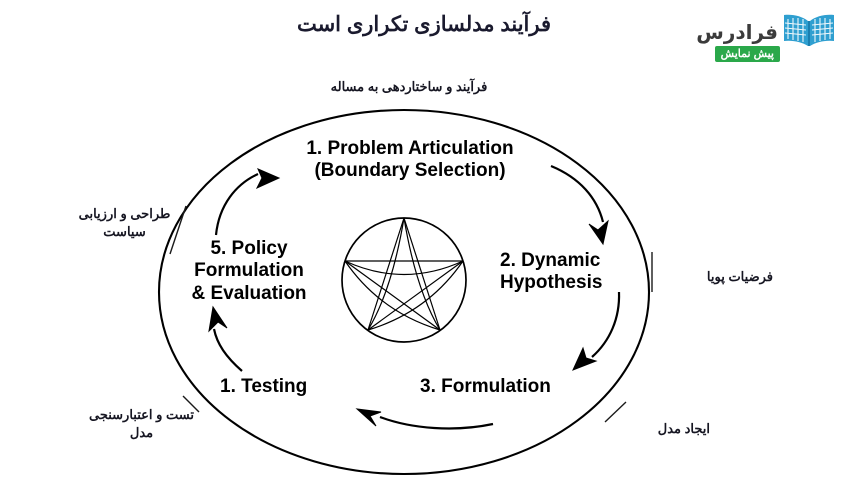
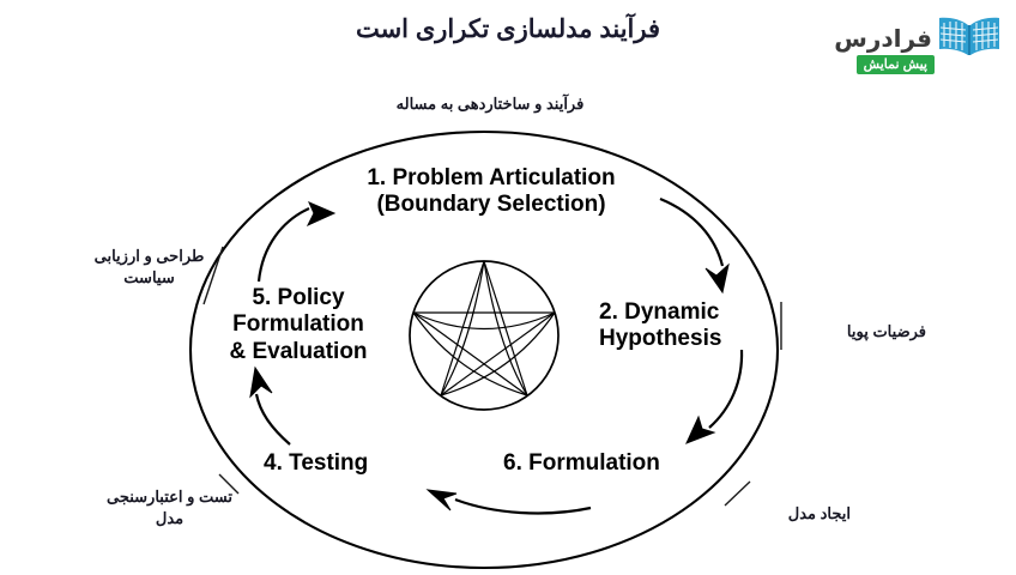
  فرآیند مدلسازی تکراری است
  فرادرس
  پیش نمایش
  1. Problem Articulation
  (Boundary Selection)
  2. Dynamic
  Hypothesis
- 3. Formulation
+ 6. Formulation
- 1. Testing
+ 4. Testing
  5. Policy
  Formulation
  & Evaluation
  فرآیند و ساختاردهی به مساله
  فرضیات پویا
  ایجاد مدل
  تست و اعتبارسنجی
  مدل
  طراحی و ارزیابی
  سیاست
